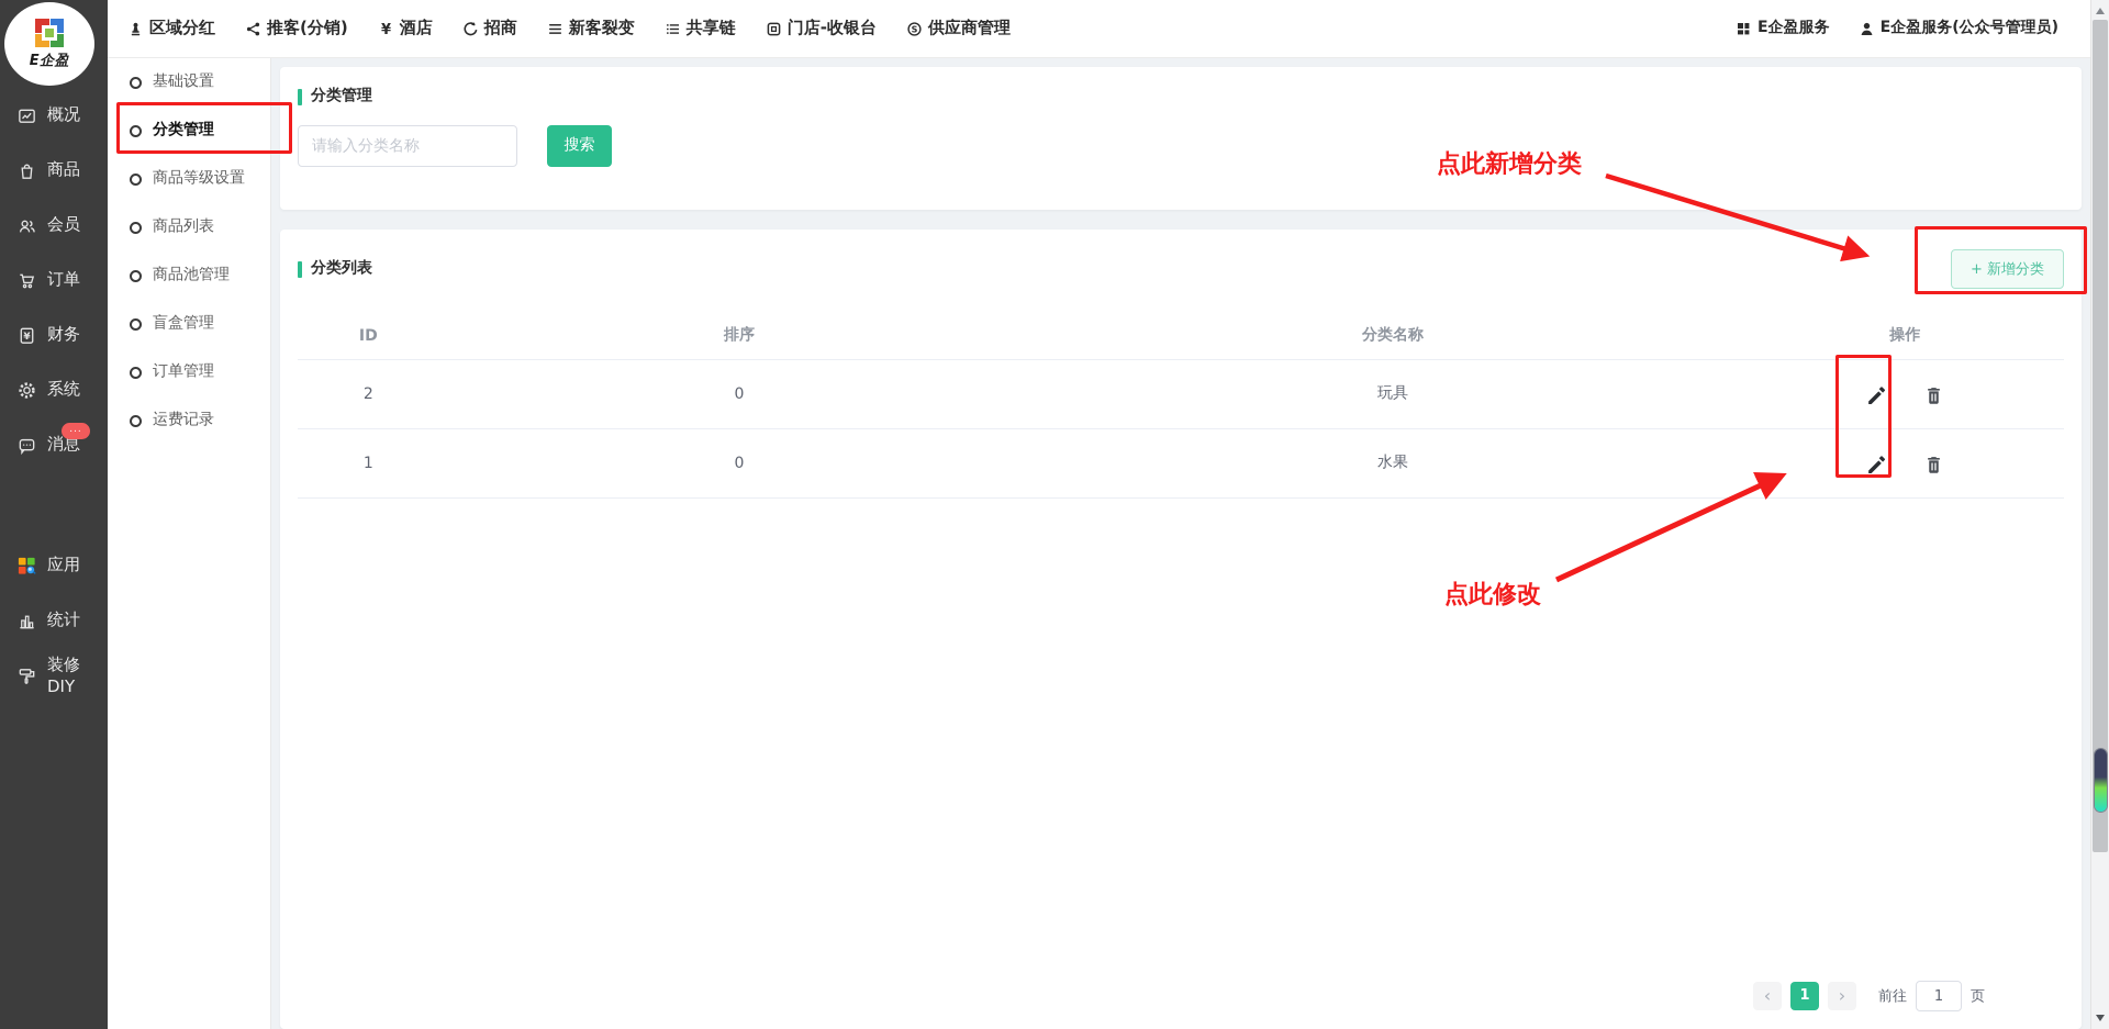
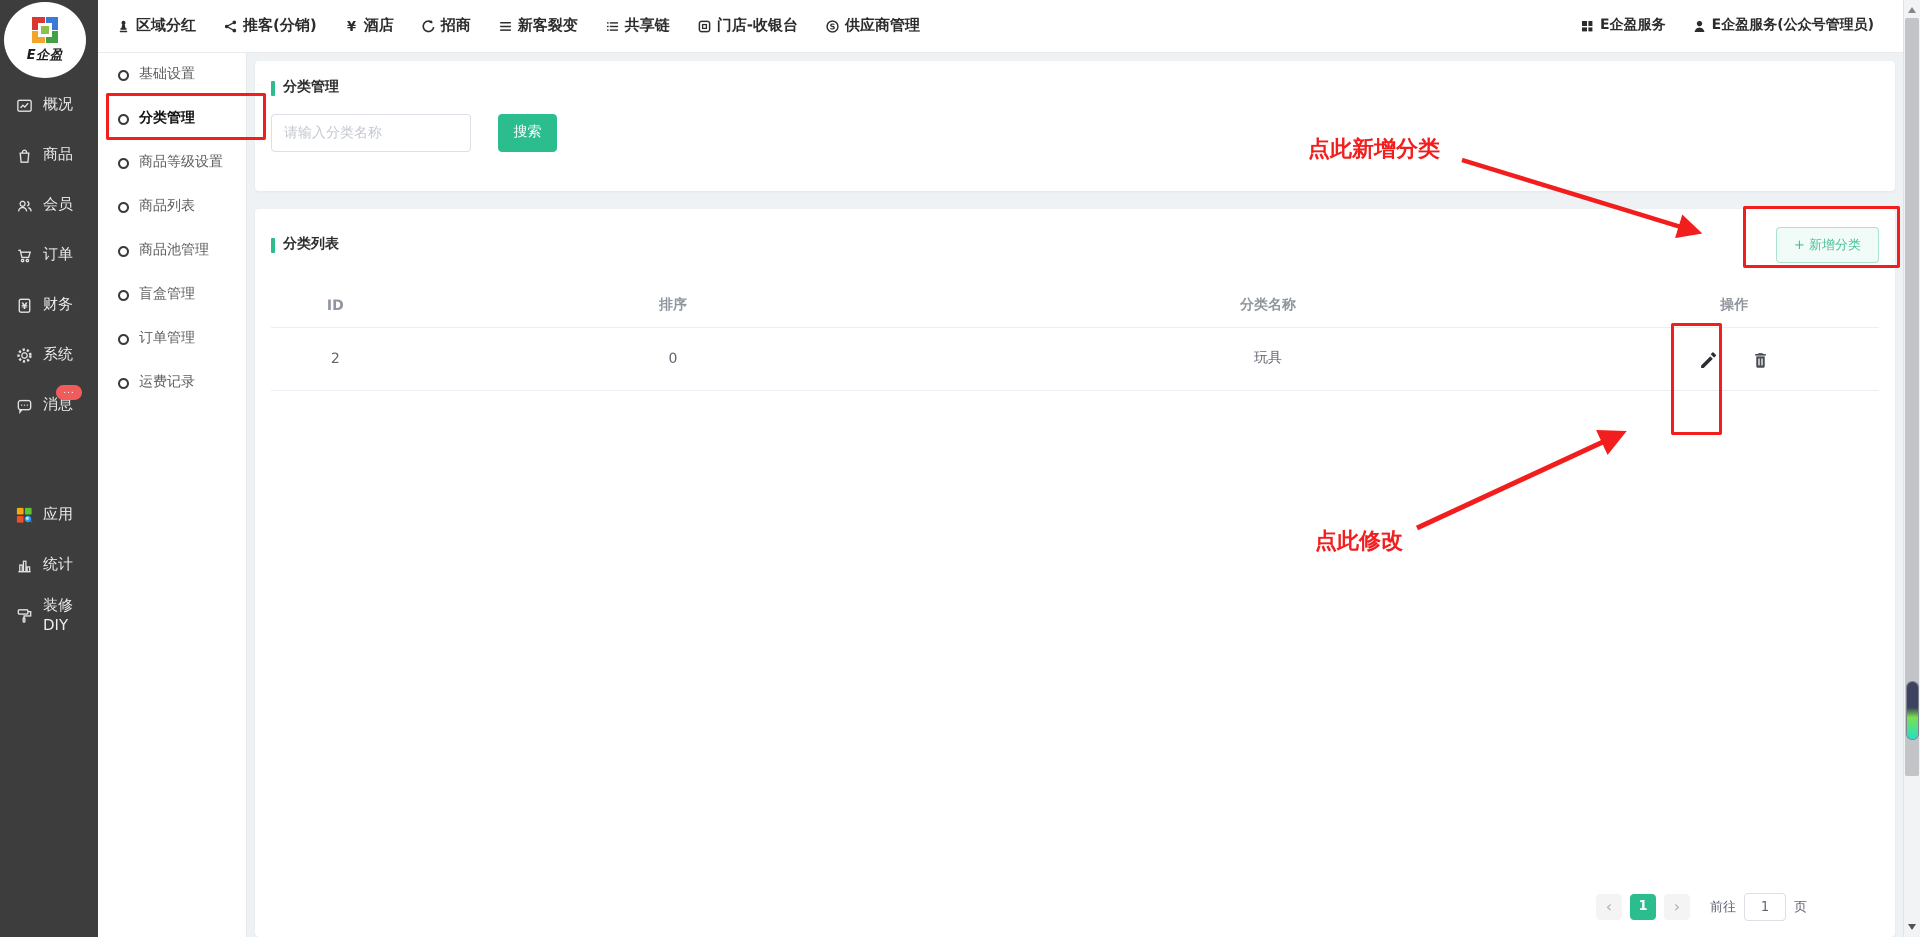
  E企盈
  概况
  商品
  会员
  订单
  ¥
  财务
  系统
  消息
  ...
  应用
  统计
  装修DIY
  区域分红
  推客(分销)
  ¥
  酒店
  招商
  新客裂变
  共享链
  门店-收银台
  S
  供应商管理
  E企盈服务
  E企盈服务(公众号管理员)
  基础设置
  分类管理
  商品等级设置
  商品列表
  商品池管理
  盲盒管理
  订单管理
  运费记录
  分类管理
  请输入分类名称
  搜索
  分类列表
  + 新增分类
  ID	排序	分类名称	操作
  2	0	玩具
- 1	0	水果
  ‹
  1
  ›
  前往
  1
  页
  点此新增分类
  点此修改
